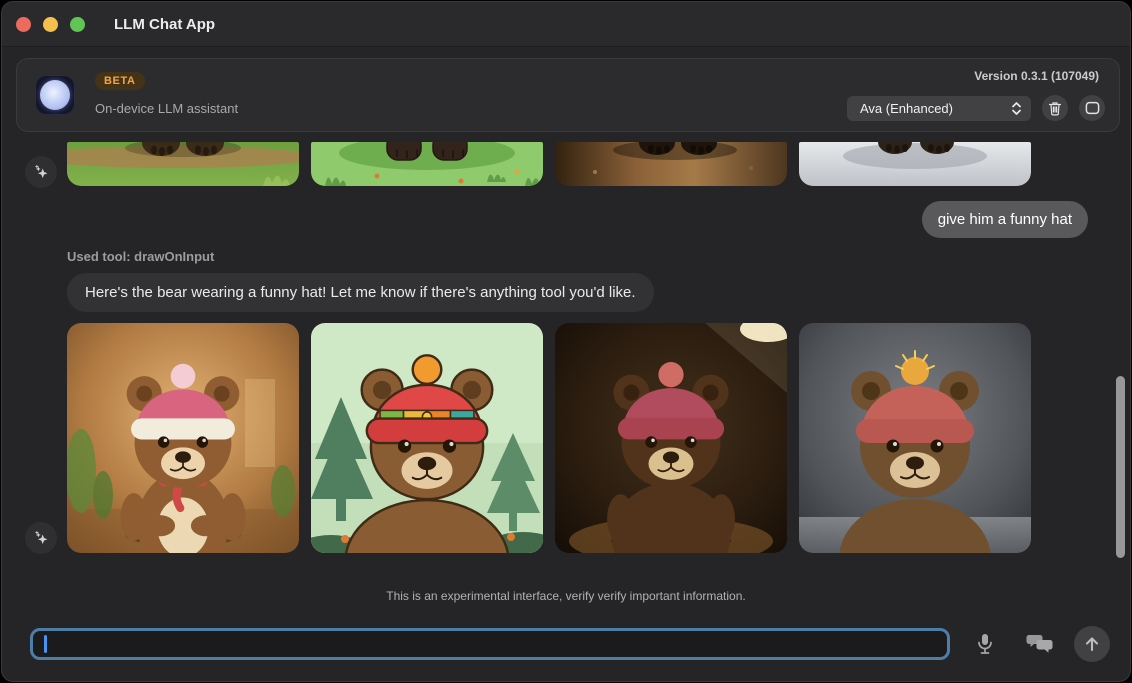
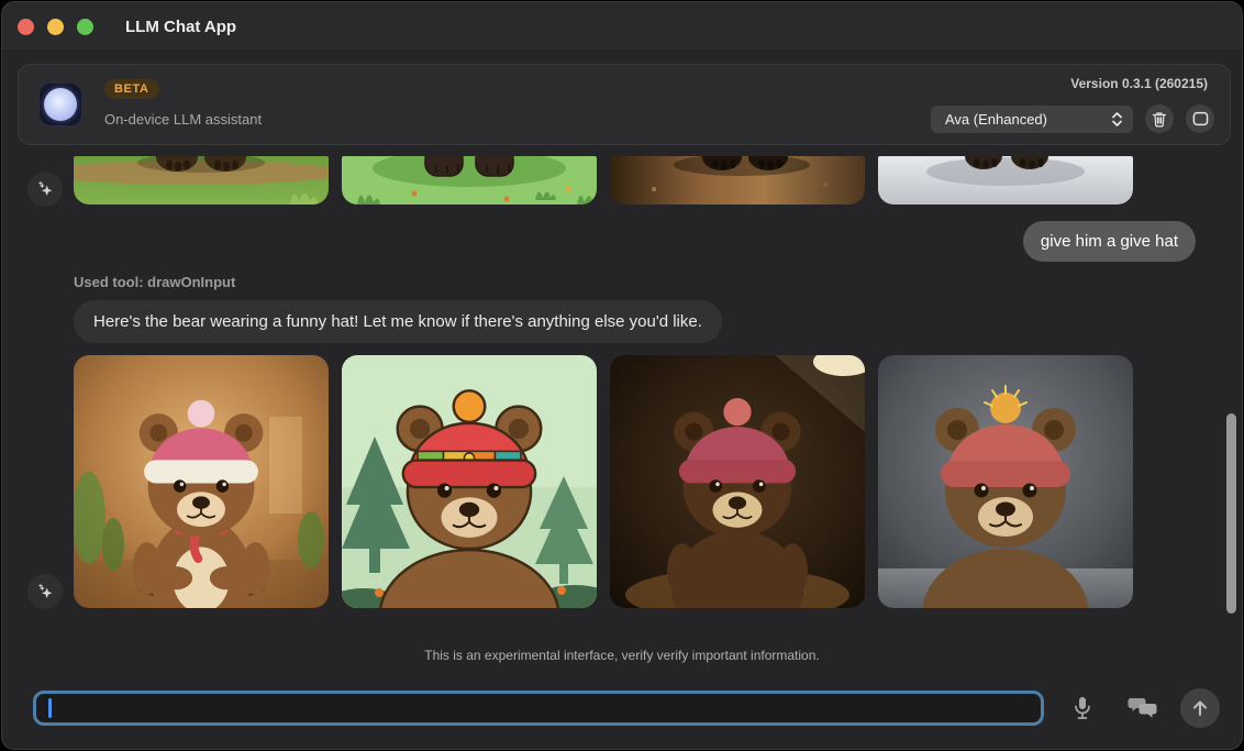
  LLM Chat App
  BETA
  On-device LLM assistant
- Version 0.3.1 (107049)
+ Version 0.3.1 (260215)
  Ava (Enhanced)
- give him a funny hat
+ give him a give hat
  Used tool: drawOnInput
- Here's the bear wearing a funny hat! Let me know if there's anything tool you'd like.
+ Here's the bear wearing a funny hat! Let me know if there's anything else you'd like.
  This is an experimental interface, verify verify important information.
